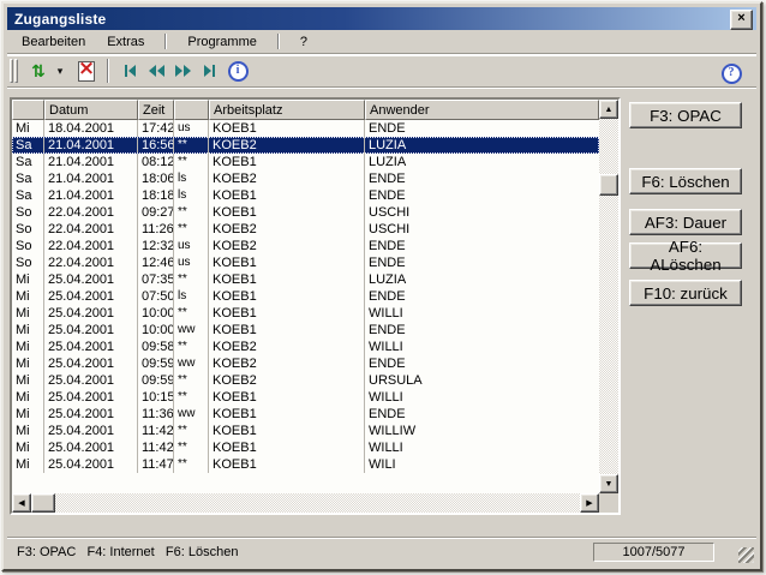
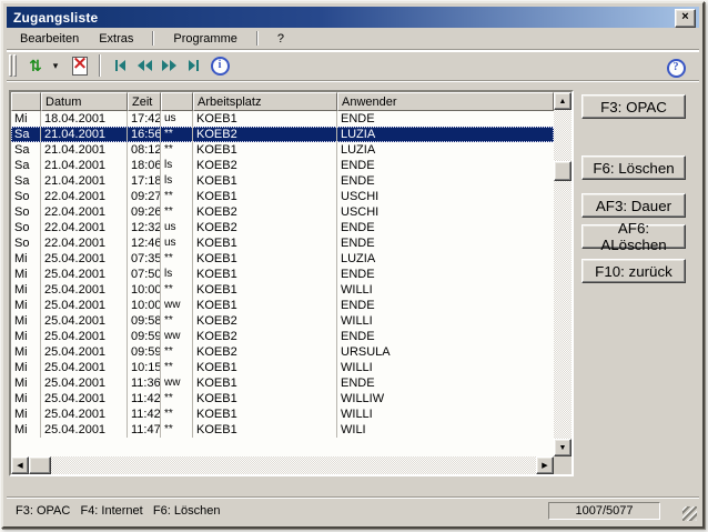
  Zugangsliste
  ×
  Bearbeiten
  Extras
  Programme
  ?
  ⇅
  ▾
  ×
  i
  ?
  Datum
  Zeit
  Arbeitsplatz
  Anwender
  Mi
  18.04.2001
  17:42
  us
  KOEB1
  ENDE
  Sa
  21.04.2001
  16:56
  **
  KOEB2
  LUZIA
  Sa
  21.04.2001
  08:12
  **
  KOEB1
  LUZIA
  Sa
  21.04.2001
  18:06
  ls
  KOEB2
  ENDE
  Sa
  21.04.2001
- 18:18
+ 17:18
  ls
  KOEB1
  ENDE
  So
  22.04.2001
  09:27
  **
  KOEB1
  USCHI
  So
  22.04.2001
- 11:26
+ 09:26
  **
  KOEB2
  USCHI
  So
  22.04.2001
  12:32
  us
  KOEB2
  ENDE
  So
  22.04.2001
  12:46
  us
  KOEB1
  ENDE
  Mi
  25.04.2001
  07:35
  **
  KOEB1
  LUZIA
  Mi
  25.04.2001
  07:50
  ls
  KOEB1
  ENDE
  Mi
  25.04.2001
  10:00
  **
  KOEB1
  WILLI
  Mi
  25.04.2001
  10:00
  ww
  KOEB1
  ENDE
  Mi
  25.04.2001
  09:58
  **
  KOEB2
  WILLI
  Mi
  25.04.2001
  09:59
  ww
  KOEB2
  ENDE
  Mi
  25.04.2001
  09:59
  **
  KOEB2
  URSULA
  Mi
  25.04.2001
  10:15
  **
  KOEB1
  WILLI
  Mi
  25.04.2001
  11:36
  ww
  KOEB1
  ENDE
  Mi
  25.04.2001
  11:42
  **
  KOEB1
  WILLIW
  Mi
  25.04.2001
  11:42
  **
  KOEB1
  WILLI
  Mi
  25.04.2001
  11:47
  **
  KOEB1
  WILI
  F3: OPAC
  F6: Löschen
  AF3: Dauer
  AF6: ALöschen
  F10: zurück
  F3: OPAC F4: Internet F6: Löschen
  1007/5077
